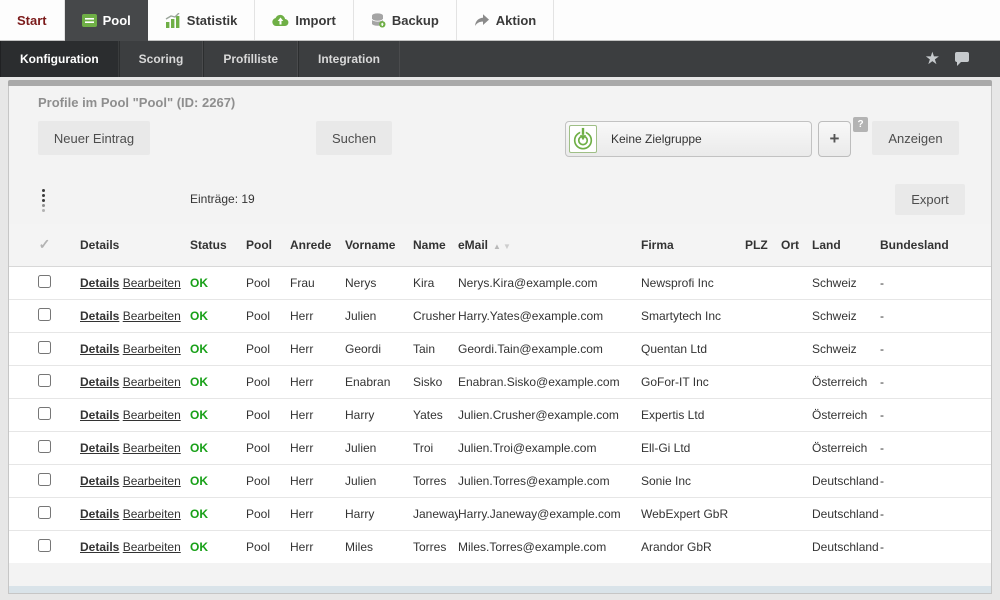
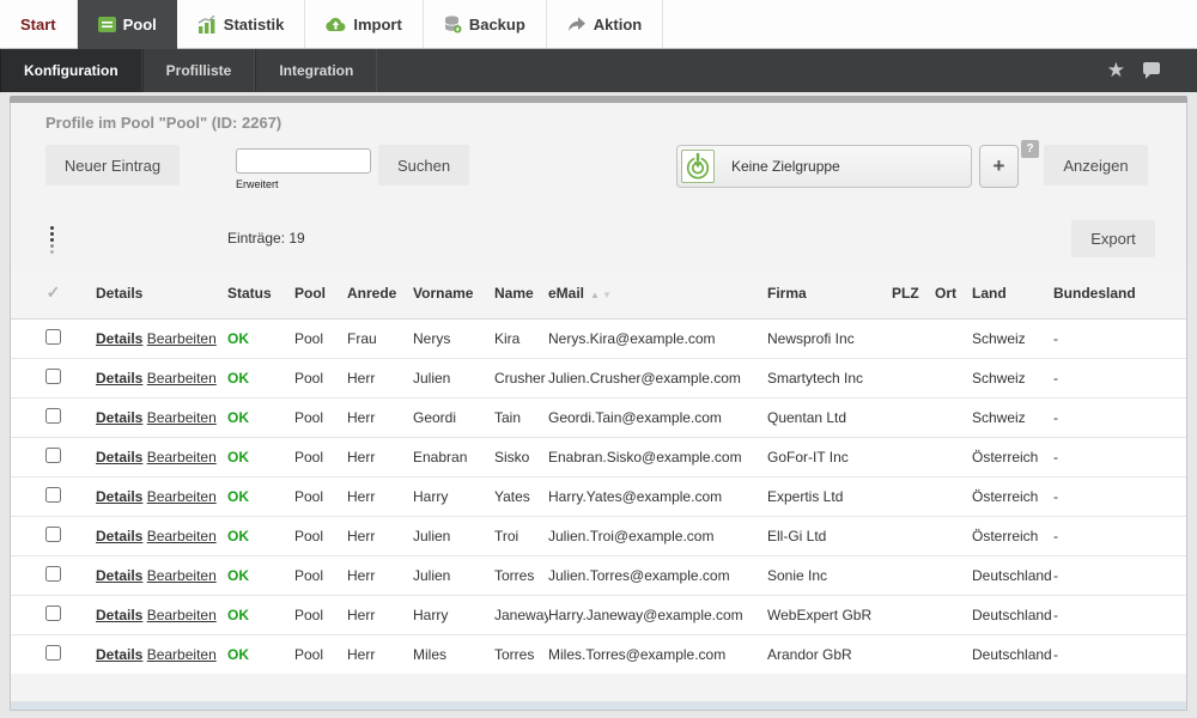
  Start
  Pool
  Statistik
  Import
  Backup
  Aktion
  Konfiguration
- Scoring
  Profilliste
  Integration
  ★
  Profile im Pool "Pool" (ID: 2267)
  Neuer Eintrag
+ Erweitert
  Suchen
  Keine Zielgruppe
  +
  ?
  Anzeigen
  Einträge: 19
  Export
  ✓	Details	Status	Pool	Anrede	Vorname	Name	eMail ▲ ▼	Firma	PLZ	Ort	Land	Bundesland
  	Details Bearbeiten	OK	Pool	Frau	Nerys	Kira	Nerys.Kira@example.com	Newsprofi Inc			Schweiz	-
- 	Details Bearbeiten	OK	Pool	Herr	Julien	Crusher	Harry.Yates@example.com	Smartytech Inc			Schweiz	-
+ 	Details Bearbeiten	OK	Pool	Herr	Julien	Crusher	Julien.Crusher@example.com	Smartytech Inc			Schweiz	-
  	Details Bearbeiten	OK	Pool	Herr	Geordi	Tain	Geordi.Tain@example.com	Quentan Ltd			Schweiz	-
  	Details Bearbeiten	OK	Pool	Herr	Enabran	Sisko	Enabran.Sisko@example.com	GoFor-IT Inc			Österreich	-
- 	Details Bearbeiten	OK	Pool	Herr	Harry	Yates	Julien.Crusher@example.com	Expertis Ltd			Österreich	-
+ 	Details Bearbeiten	OK	Pool	Herr	Harry	Yates	Harry.Yates@example.com	Expertis Ltd			Österreich	-
  	Details Bearbeiten	OK	Pool	Herr	Julien	Troi	Julien.Troi@example.com	Ell-Gi Ltd			Österreich	-
  	Details Bearbeiten	OK	Pool	Herr	Julien	Torres	Julien.Torres@example.com	Sonie Inc			Deutschland	-
  	Details Bearbeiten	OK	Pool	Herr	Harry	Janewa	Harry.Janeway@example.com	WebExpert GbR			Deutschland	-
  	Details Bearbeiten	OK	Pool	Herr	Miles	Torres	Miles.Torres@example.com	Arandor GbR			Deutschland	-
